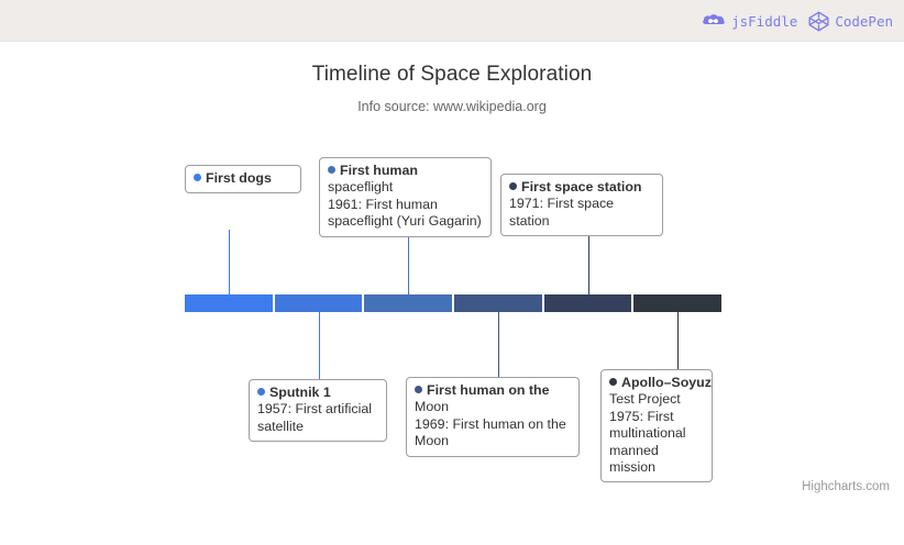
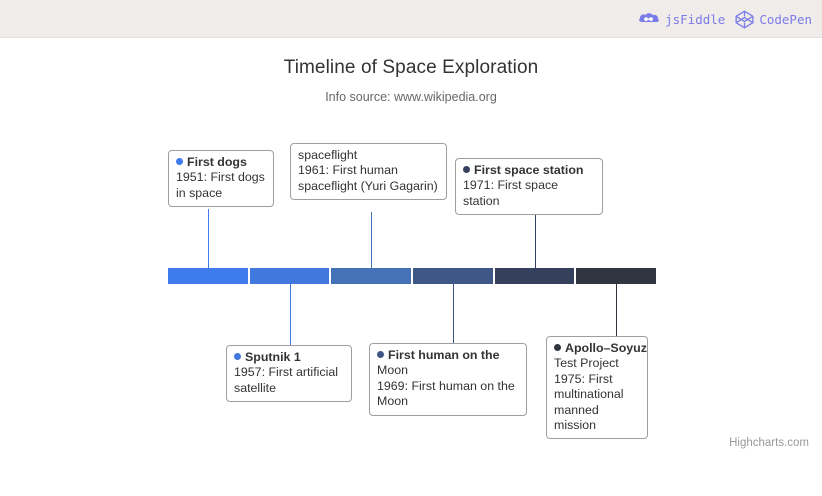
  jsFiddle
  CodePen
  Timeline of Space Exploration
  Info source: www.wikipedia.org
  First dogs
+ 1951: First dogs in space
  Sputnik 1
  1957: First artificial satellite
- First human
  spaceflight
  1961: First human spaceflight (Yuri Gagarin)
  First human on the
  Moon
  1969: First human on the Moon
  First space station
  1971: First space station
  Apollo–Soyuz
  Test Project
  1975: First multinational manned mission
  Highcharts.com
